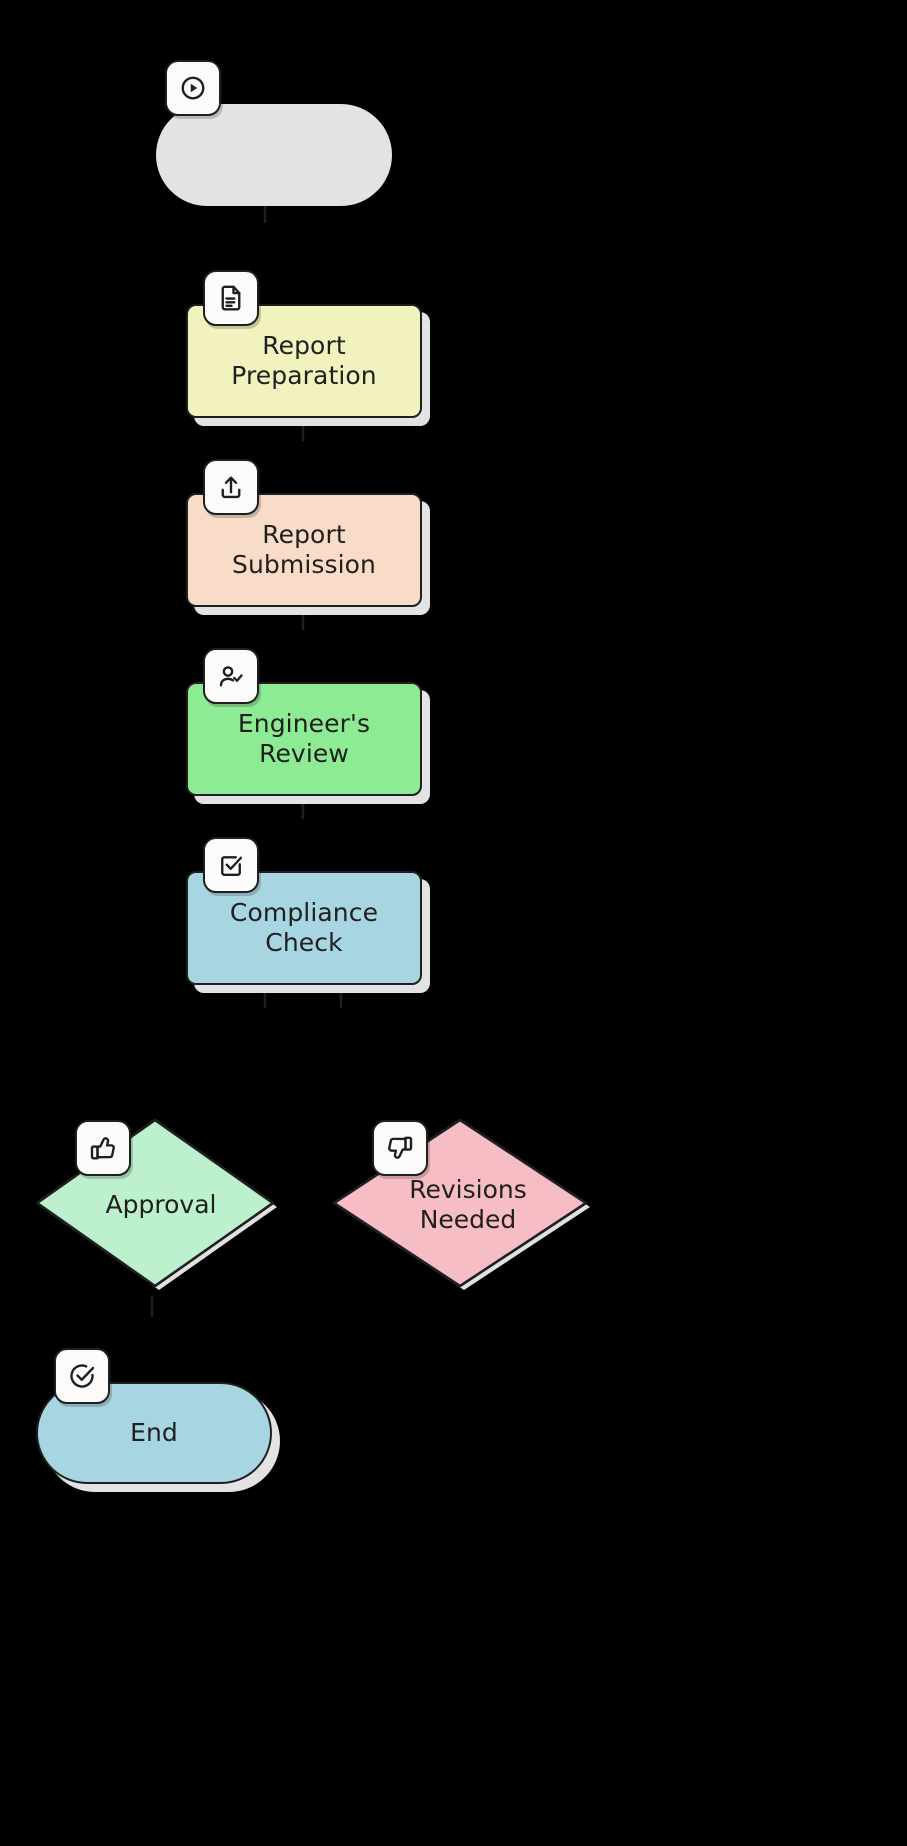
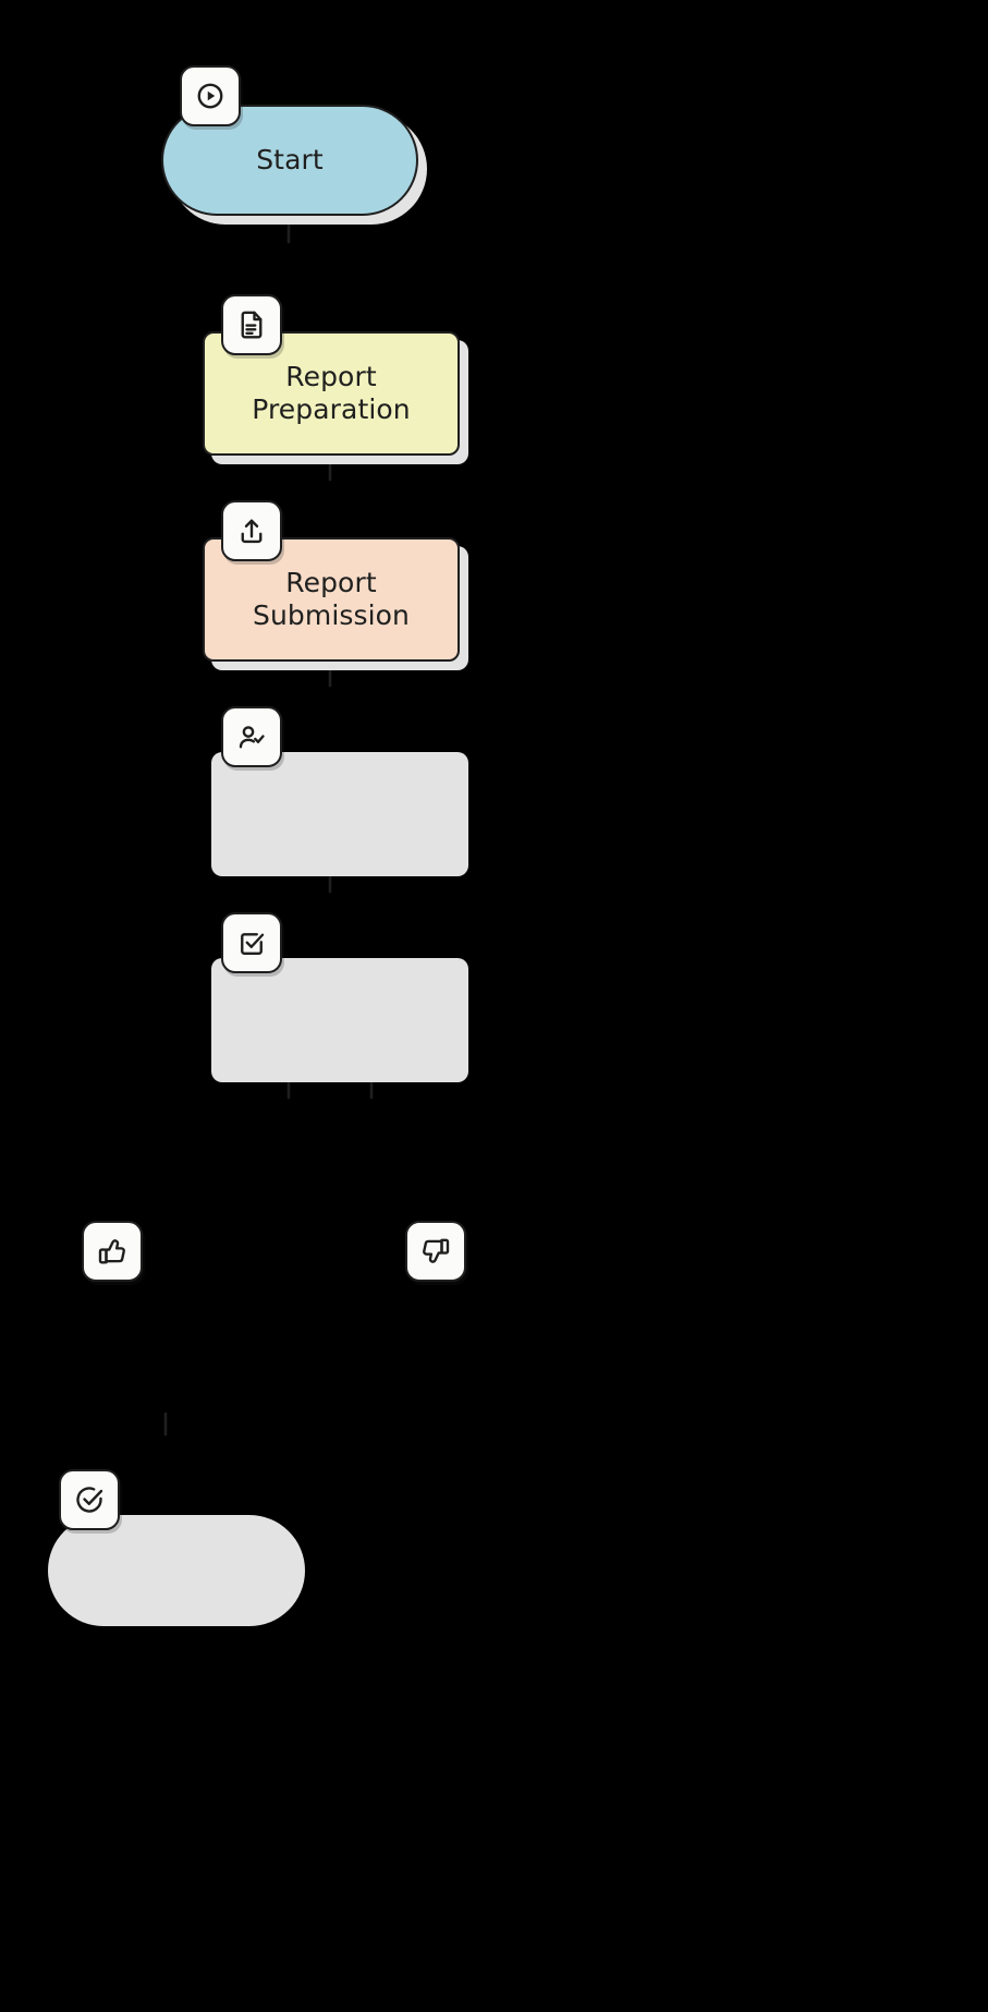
+ Start
  Report
  Preparation
  Report
  Submission
- Engineer's
- Review
- Compliance
- Check
- Approval
- Revisions
- Needed
- End
